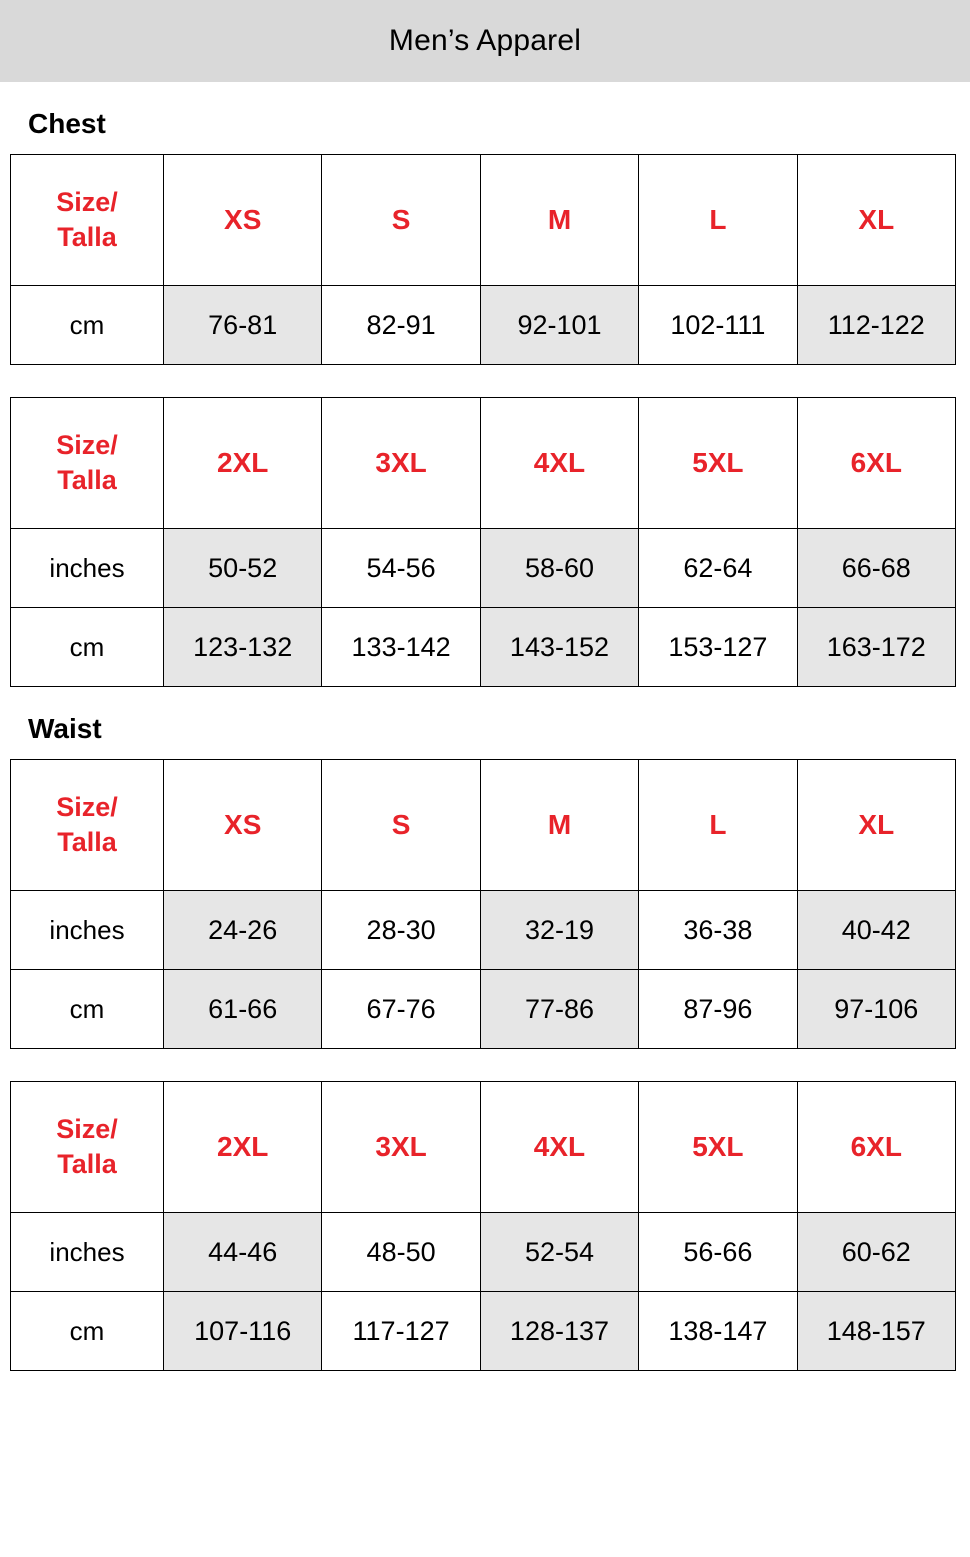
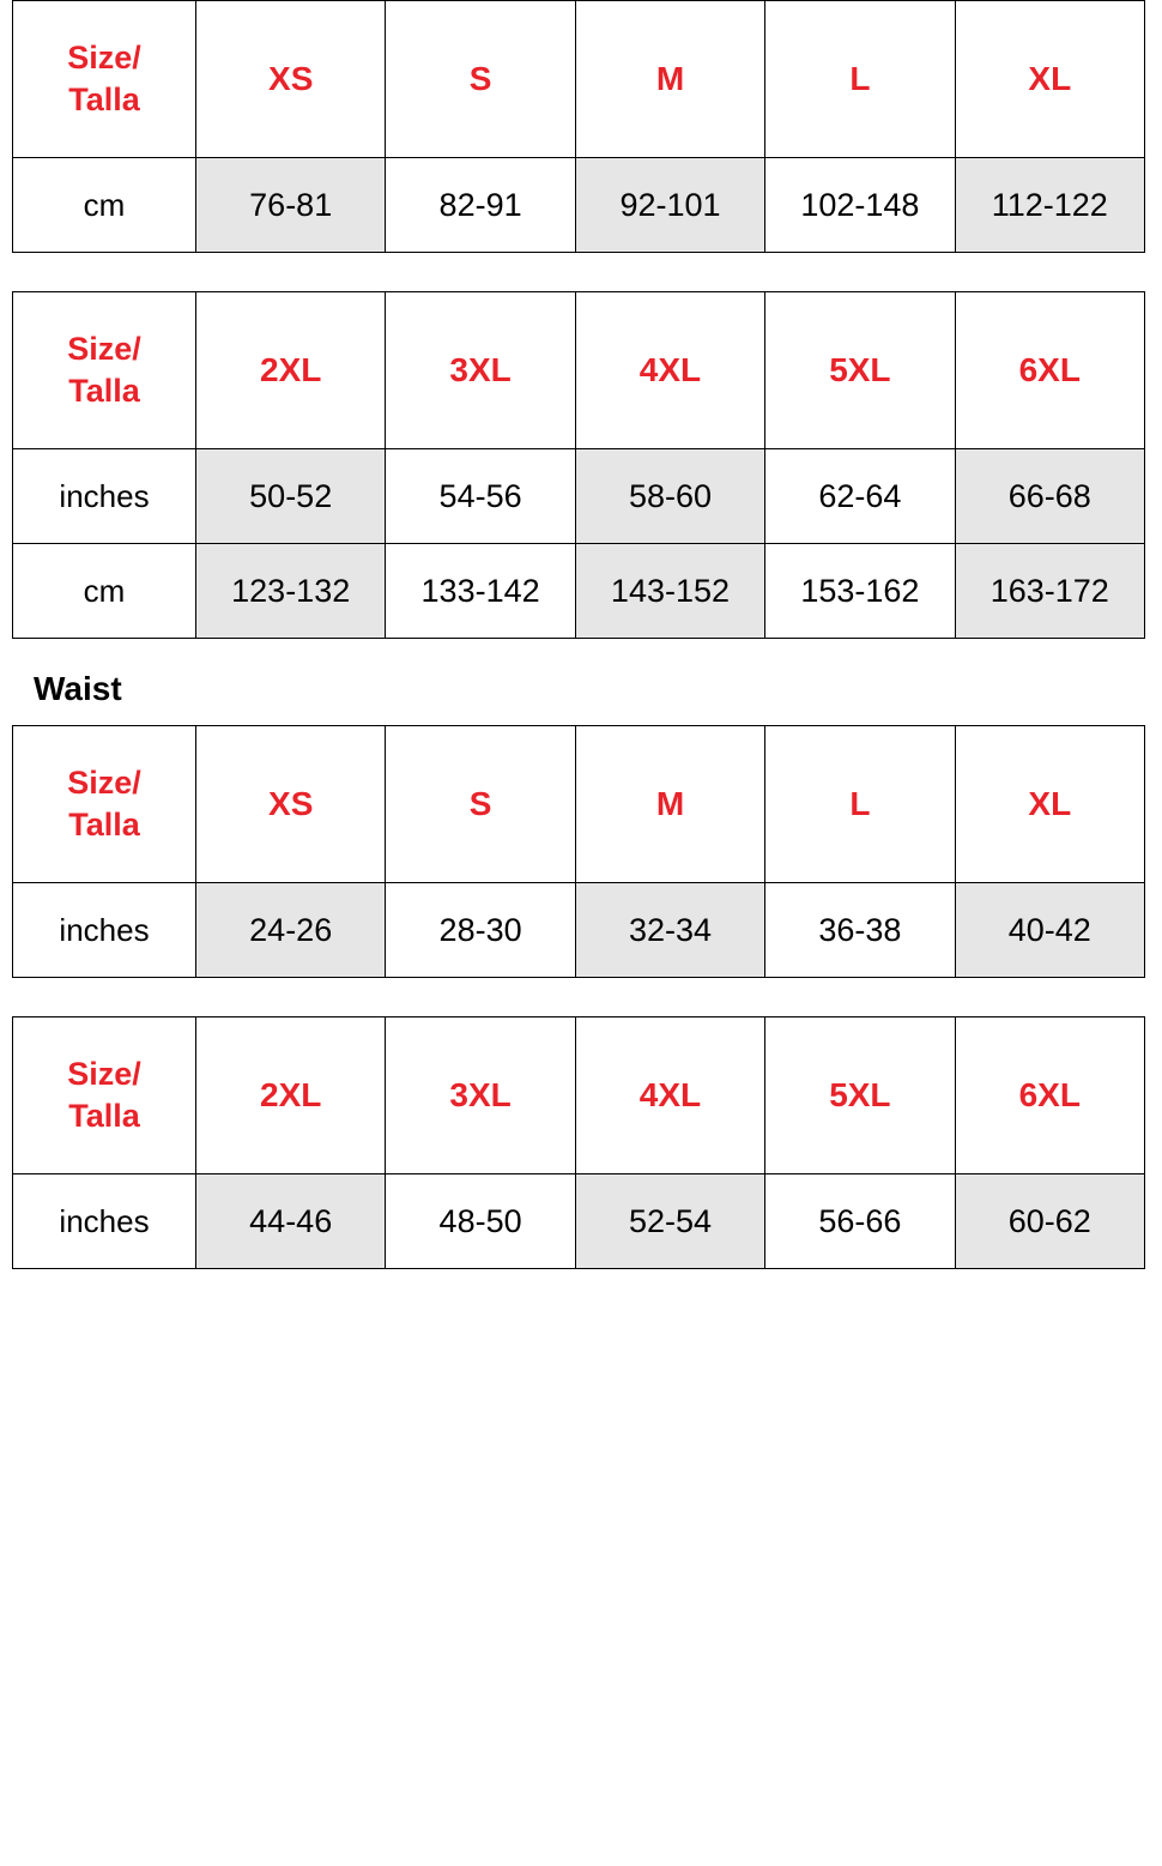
- Men’s Apparel
- Chest
  Size/Talla	XS	S	M	L	XL
- cm	76-81	82-91	92-101	102-111	112-122
+ cm	76-81	82-91	92-101	102-148	112-122
  Size/Talla	2XL	3XL	4XL	5XL	6XL
  inches	50-52	54-56	58-60	62-64	66-68
- cm	123-132	133-142	143-152	153-127	163-172
+ cm	123-132	133-142	143-152	153-162	163-172
  Waist
  Size/Talla	XS	S	M	L	XL
- inches	24-26	28-30	32-19	36-38	40-42
+ inches	24-26	28-30	32-34	36-38	40-42
- cm	61-66	67-76	77-86	87-96	97-106
  Size/Talla	2XL	3XL	4XL	5XL	6XL
  inches	44-46	48-50	52-54	56-66	60-62
- cm	107-116	117-127	128-137	138-147	148-157
